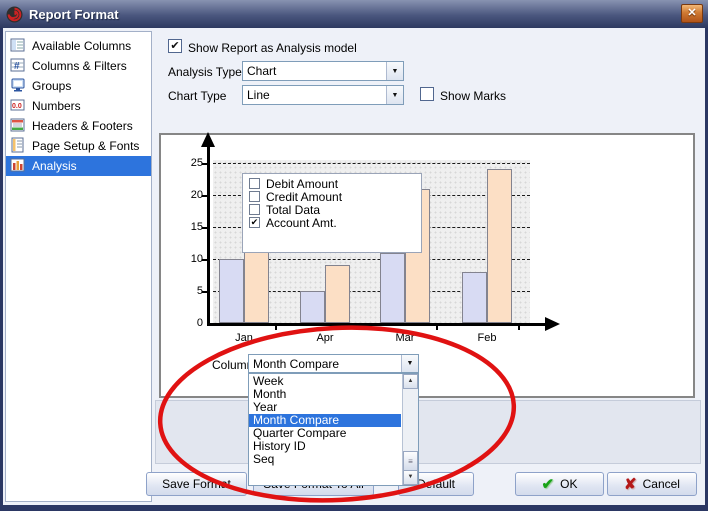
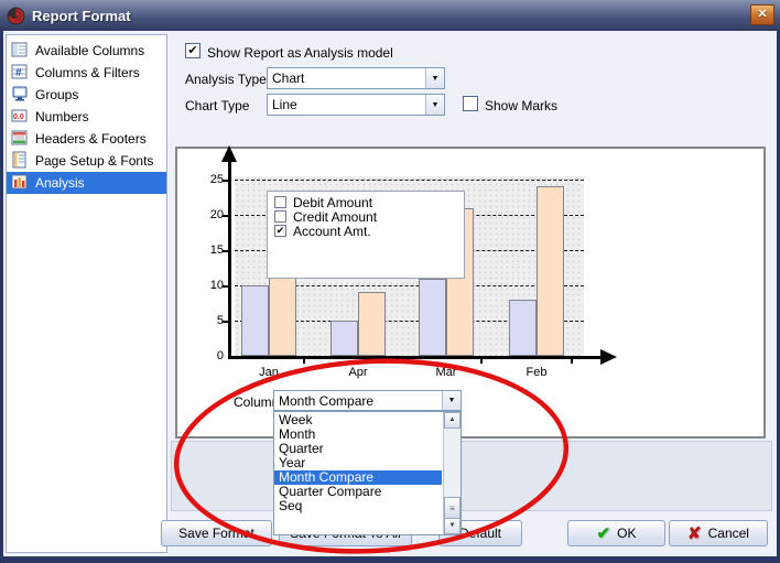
  Report Format
  ✕
  Available Columns
  #
  Columns & Filters
  Groups
  Numbers
  Headers & Footers
  Page Setup & Fonts
  Analysis
  ✔
  Show Report as Analysis model
  Analysis Type
  Chart
  Chart Type
  Line
  Show Marks
  0
  5
  10
  15
  20
  25
  Jan
  Apr
  Mar
  Feb
  Debit Amount
  Credit Amount
- Total Data
  ✔
  Account Amt.
  Colum
  Month Compare
  Save Formt
  ✔
  OK
  ✘
  Cancel
  Week
  Month
+ Quarter
  Year
  Month Compare
  Quarter Compare
- History ID
  Seq
  ≡
